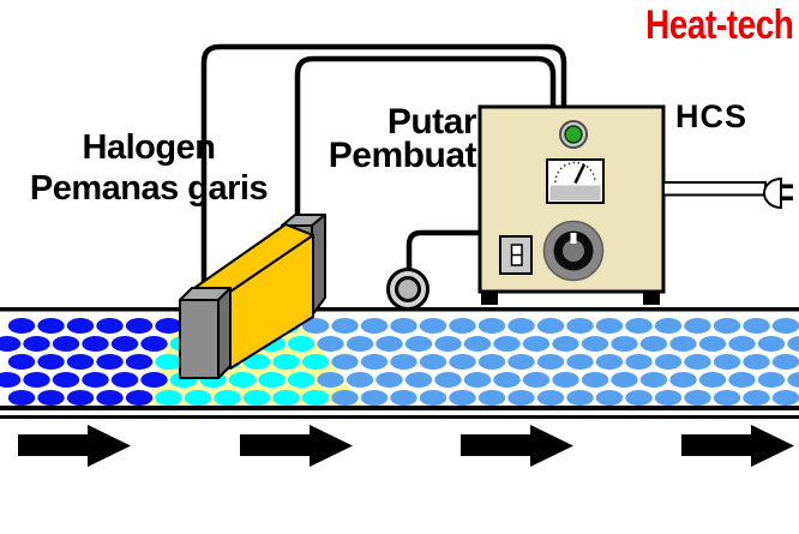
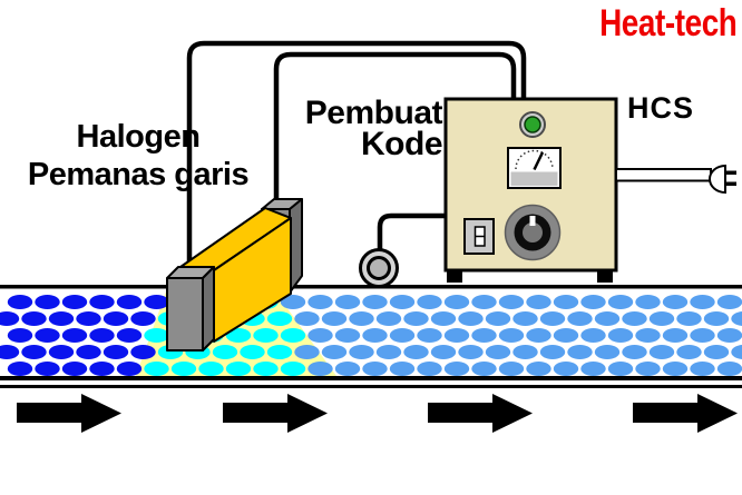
  Halogen
  Pemanas garis
- Putar
  Pembuat
+ Kode
  HCS
  Heat-tech
